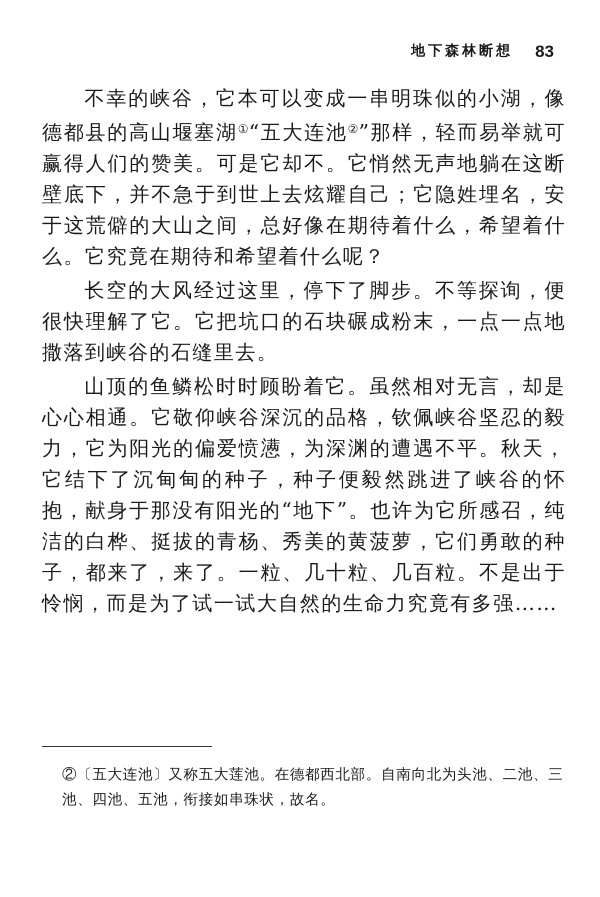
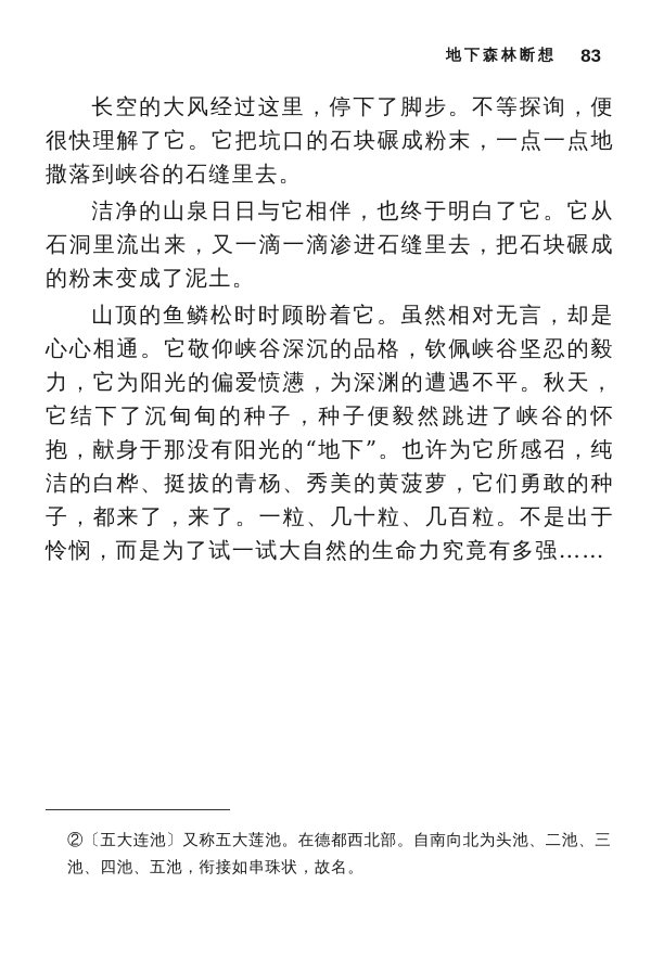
  地下森林断想
  83
- 不幸的峡谷，它本可以变成一串明珠似的小湖，像德都县的高山堰塞湖①“五大连池②”那样，轻而易举就可赢得人们的赞美。可是它却不。它悄然无声地躺在这断壁底下，并不急于到世上去炫耀自己；它隐姓埋名，安于这荒僻的大山之间，总好像在期待着什么，希望着什么。它究竟在期待和希望着什么呢？
  长空的大风经过这里，停下了脚步。不等探询，便很快理解了它。它把坑口的石块碾成粉末，一点一点地撒落到峡谷的石缝里去。
+ 洁净的山泉日日与它相伴，也终于明白了它。它从石洞里流出来，又一滴一滴渗进石缝里去，把石块碾成的粉末变成了泥土。
  山顶的鱼鳞松时时顾盼着它。虽然相对无言，却是心心相通。它敬仰峡谷深沉的品格，钦佩峡谷坚忍的毅力，它为阳光的偏爱愤懑，为深渊的遭遇不平。秋天，它结下了沉甸甸的种子，种子便毅然跳进了峡谷的怀抱，献身于那没有阳光的“地下”。也许为它所感召，纯洁的白桦、挺拔的青杨、秀美的黄菠萝，它们勇敢的种子，都来了，来了。一粒、几十粒、几百粒。不是出于怜悯，而是为了试一试大自然的生命力究竟有多强……
  ②〔五大连池〕又称五大莲池。在德都西北部。自南向北为头池、二池、三池、四池、五池，衔接如串珠状，故名。
